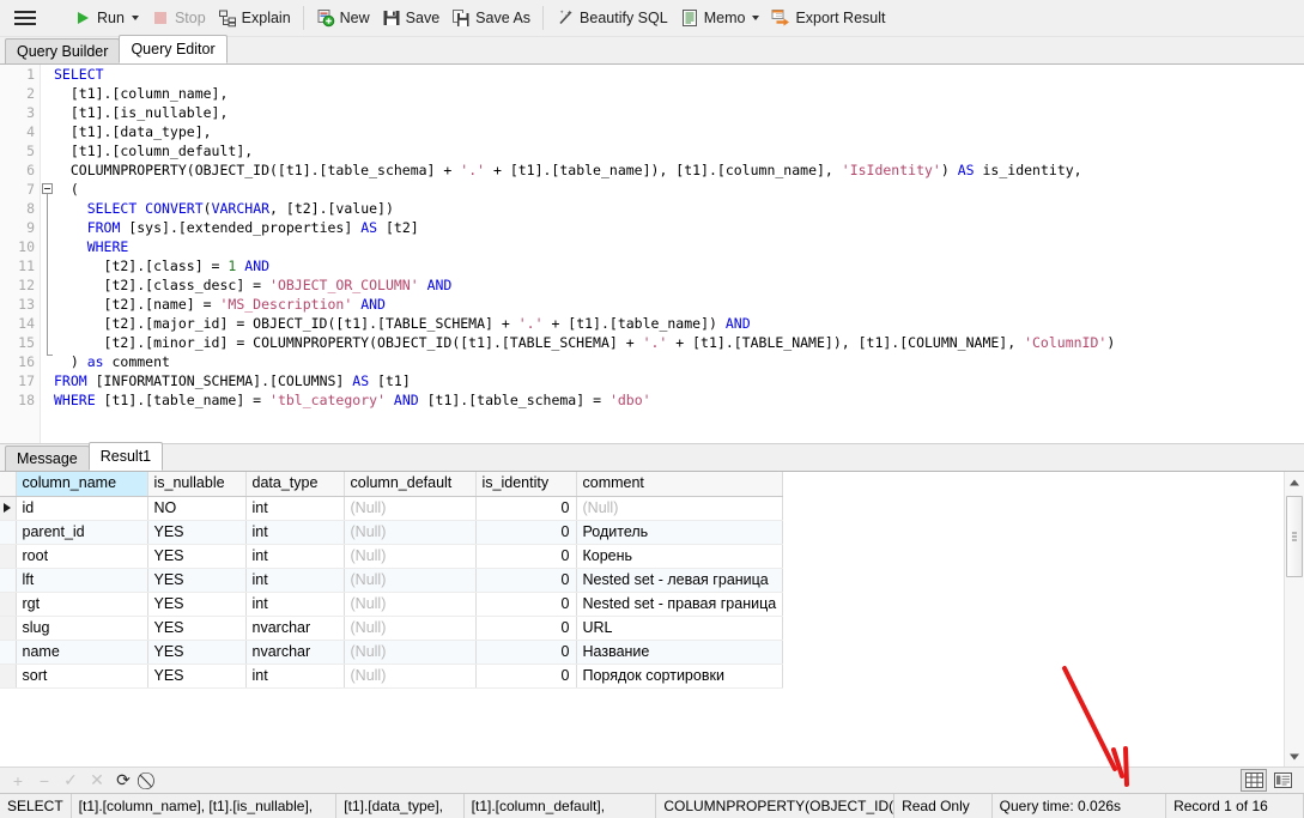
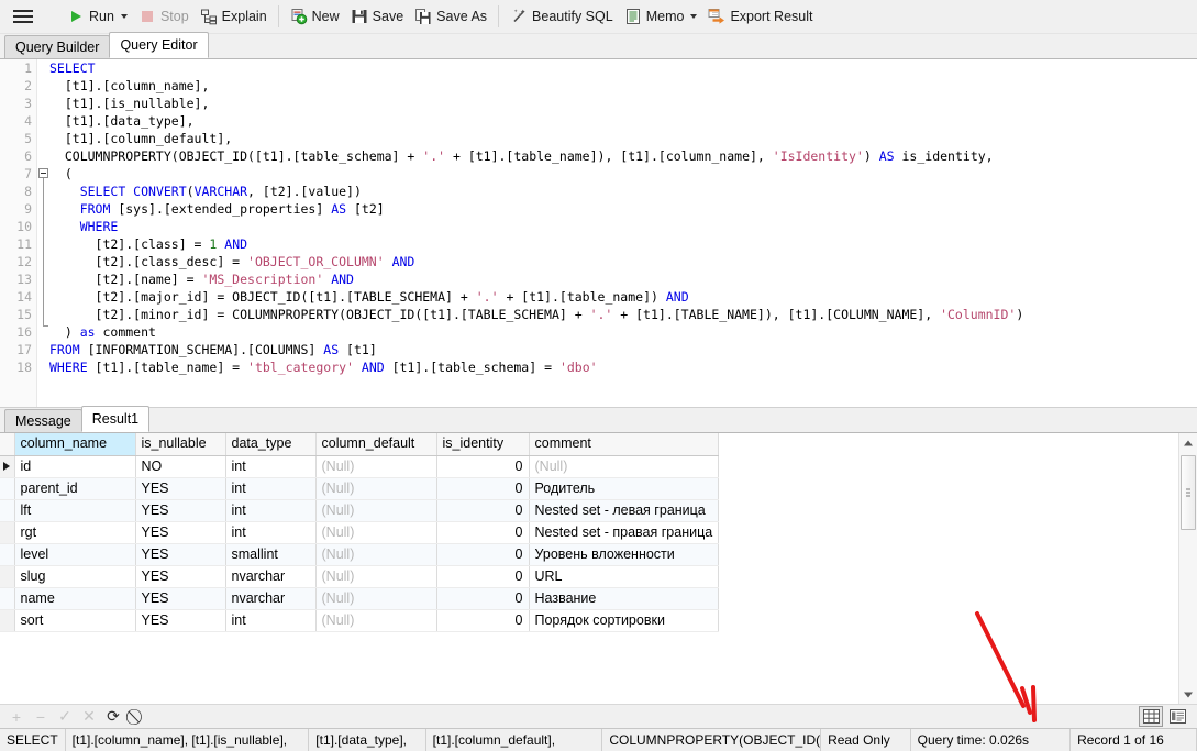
  Run
  Stop
  Explain
  New
  Save
  Save As
  Beautify SQL
  Memo
  Export Result
  Query Builder
  Query Editor
  1
  2
  3
  4
  5
  6
  7
  8
  9
  10
  11
  12
  13
  14
  15
  16
  17
  18
  SELECT
  [t1].[column_name],
  [t1].[is_nullable],
  [t1].[data_type],
  [t1].[column_default],
  COLUMNPROPERTY(OBJECT_ID([t1].[table_schema] + '.' + [t1].[table_name]), [t1].[column_name], 'IsIdentity') AS is_identity,
  (
  SELECT CONVERT(VARCHAR, [t2].[value])
  FROM [sys].[extended_properties] AS [t2]
  WHERE
  [t2].[class] = 1 AND
  [t2].[class_desc] = 'OBJECT_OR_COLUMN' AND
  [t2].[name] = 'MS_Description' AND
  [t2].[major_id] = OBJECT_ID([t1].[TABLE_SCHEMA] + '.' + [t1].[table_name]) AND
  [t2].[minor_id] = COLUMNPROPERTY(OBJECT_ID([t1].[TABLE_SCHEMA] + '.' + [t1].[TABLE_NAME]), [t1].[COLUMN_NAME], 'ColumnID')
  ) as comment
  FROM [INFORMATION_SCHEMA].[COLUMNS] AS [t1]
  WHERE [t1].[table_name] = 'tbl_category' AND [t1].[table_schema] = 'dbo'
  Message
  Result1
  	column_name	is_nullable	data_type	column_default	is_identity	comment
  	id	NO	int	(Null)	0	(Null)
  	parent_id	YES	int	(Null)	0	Родитель
- 	root	YES	int	(Null)	0	Корень
  	lft	YES	int	(Null)	0	Nested set - левая граница
  	rgt	YES	int	(Null)	0	Nested set - правая граница
+ 	level	YES	smallint	(Null)	0	Уровень вложенности
  	slug	YES	nvarchar	(Null)	0	URL
  	name	YES	nvarchar	(Null)	0	Название
  	sort	YES	int	(Null)	0	Порядок сортировки
  +
  −
  ✓
  ✕
  ⟳
  SELECT
  [t1].[column_name], [t1].[is_nullable],
  [t1].[data_type],
  [t1].[column_default],
  COLUMNPROPERTY(OBJECT_ID(
  Read Only
  Query time: 0.026s
  Record 1 of 16
